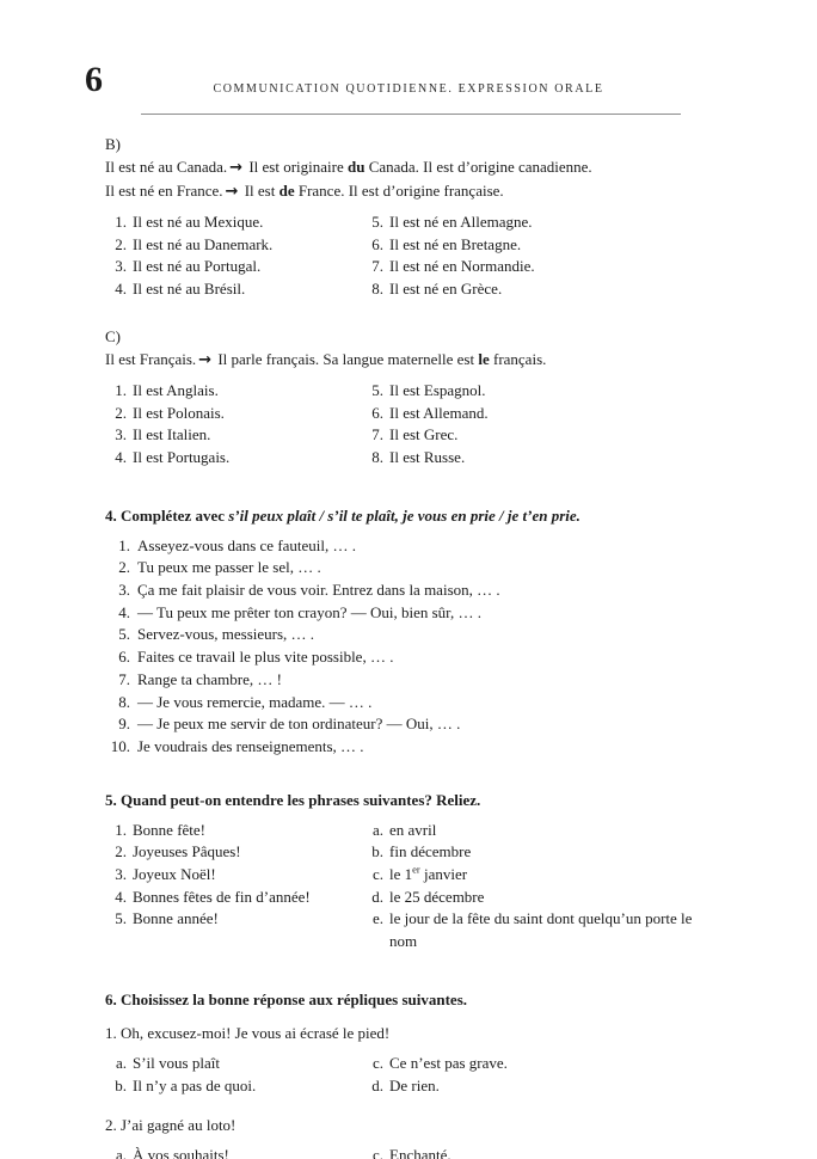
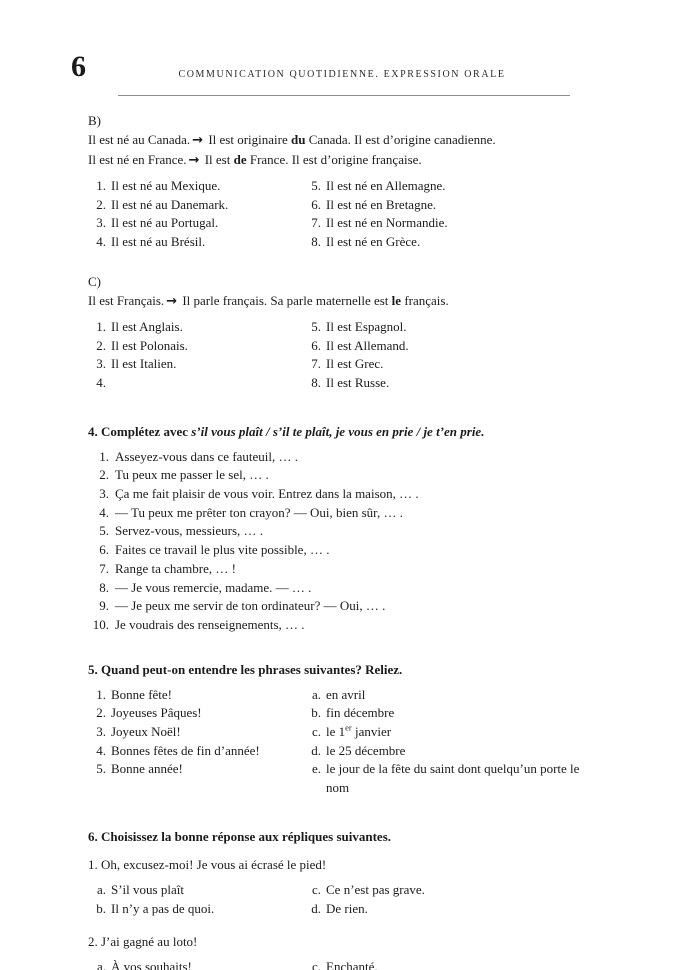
  6
  COMMUNICATION QUOTIDIENNE. EXPRESSION ORALE
  B)
  Il est né au Canada. → Il est originaire du Canada. Il est d’origine canadienne.
  Il est né en France. → Il est de France. Il est d’origine française.
  1.
  Il est né au Mexique.
  2.
  Il est né au Danemark.
  3.
  Il est né au Portugal.
  4.
  Il est né au Brésil.
  5.
  Il est né en Allemagne.
  6.
  Il est né en Bretagne.
  7.
  Il est né en Normandie.
  8.
  Il est né en Grèce.
  C)
- Il est Français. → Il parle français. Sa langue maternelle est le français.
+ Il est Français. → Il parle français. Sa parle maternelle est le français.
  1.
  Il est Anglais.
  2.
  Il est Polonais.
  3.
  Il est Italien.
  4.
- Il est Portugais.
  5.
  Il est Espagnol.
  6.
  Il est Allemand.
  7.
  Il est Grec.
  8.
  Il est Russe.
- 4. Complétez avec s’il peux plaît / s’il te plaît, je vous en prie / je t’en prie.
+ 4. Complétez avec s’il vous plaît / s’il te plaît, je vous en prie / je t’en prie.
  1.
  Asseyez-vous dans ce fauteuil, … .
  2.
  Tu peux me passer le sel, … .
  3.
  Ça me fait plaisir de vous voir. Entrez dans la maison, … .
  4.
  — Tu peux me prêter ton crayon? — Oui, bien sûr, … .
  5.
  Servez-vous, messieurs, … .
  6.
  Faites ce travail le plus vite possible, … .
  7.
  Range ta chambre, … !
  8.
  — Je vous remercie, madame. — … .
  9.
  — Je peux me servir de ton ordinateur? — Oui, … .
  10.
  Je voudrais des renseignements, … .
  5. Quand peut-on entendre les phrases suivantes? Reliez.
  1.
  Bonne fête!
  2.
  Joyeuses Pâques!
  3.
  Joyeux Noël!
  4.
  Bonnes fêtes de fin d’année!
  5.
  Bonne année!
  a.
  en avril
  b.
  fin décembre
  c.
  le 1er janvier
  d.
  le 25 décembre
  e.
  le jour de la fête du saint dont quelqu’un porte le nom
  6. Choisissez la bonne réponse aux répliques suivantes.
  1. Oh, excusez-moi! Je vous ai écrasé le pied!
  a.
  S’il vous plaît
  b.
  Il n’y a pas de quoi.
  c.
  Ce n’est pas grave.
  d.
  De rien.
  2. J’ai gagné au loto!
  a.
  À vos souhaits!
  c.
  Enchanté.
